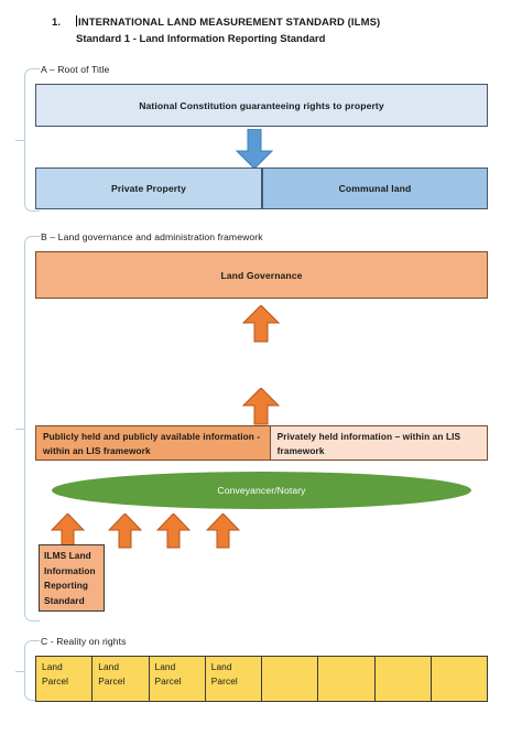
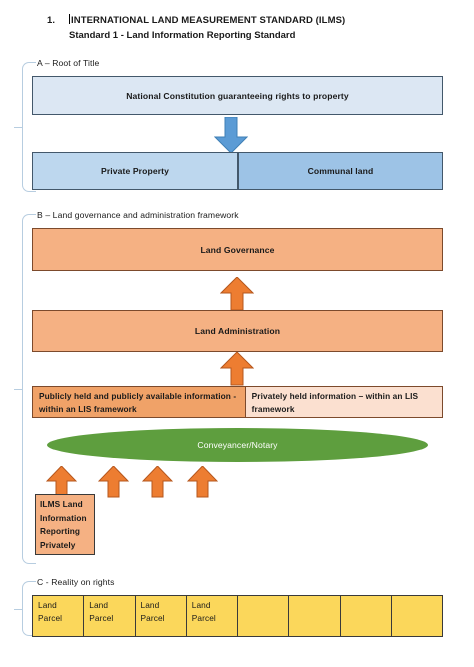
  1.
  INTERNATIONAL LAND MEASUREMENT STANDARD (ILMS)
  Standard 1 - Land Information Reporting Standard
  A – Root of Title
  National Constitution guaranteeing rights to property
  Private Property
  Communal land
  B – Land governance and administration framework
  Land Governance
+ Land Administration
  Publicly held and publicly available information - within an LIS framework
  Privately held information – within an LIS framework
  Conveyancer/Notary
- ILMS Land Information Reporting Standard
+ ILMS Land Information Reporting Privately
  C - Reality on rights
  Land
  Parcel
  Land
  Parcel
  Land
  Parcel
  Land
  Parcel
